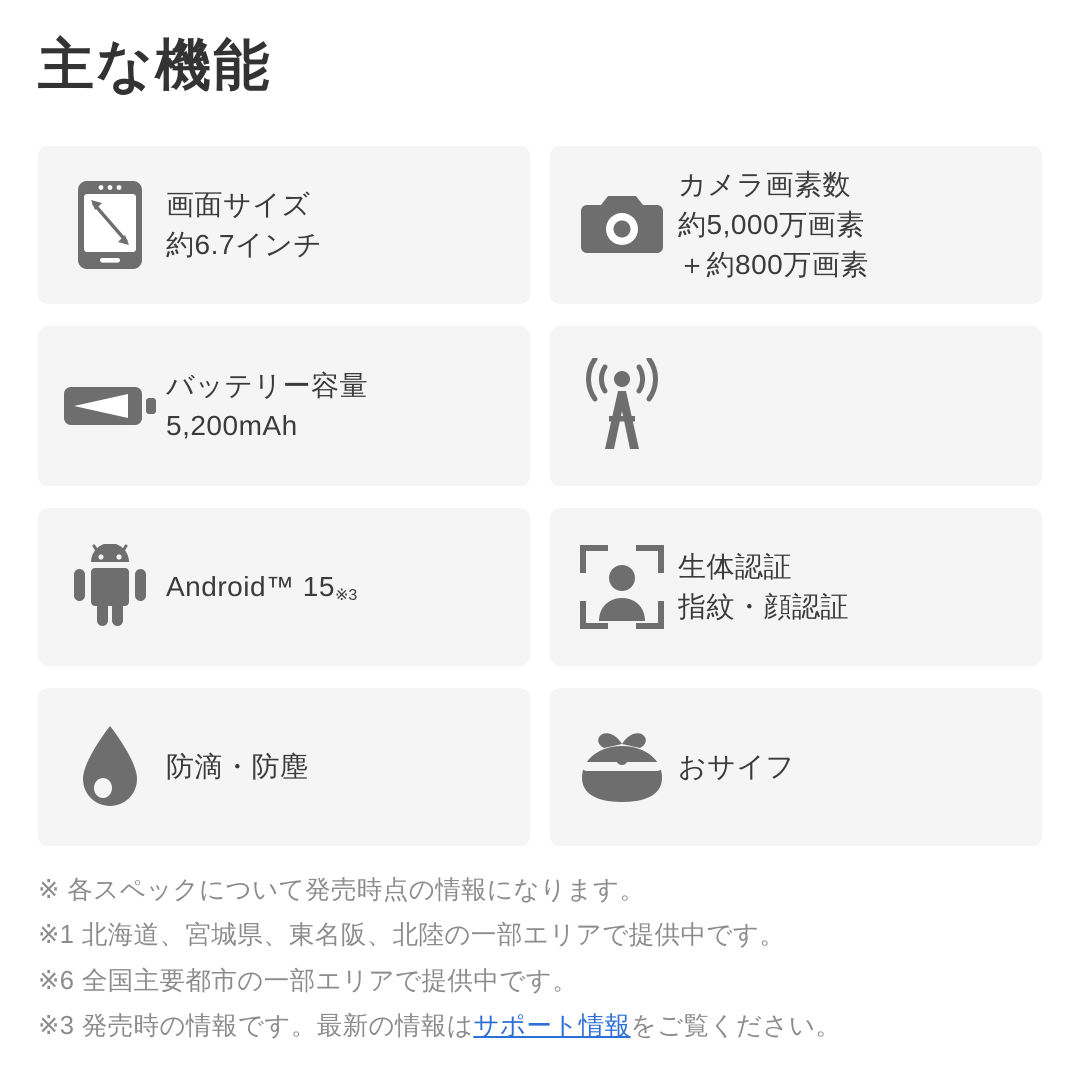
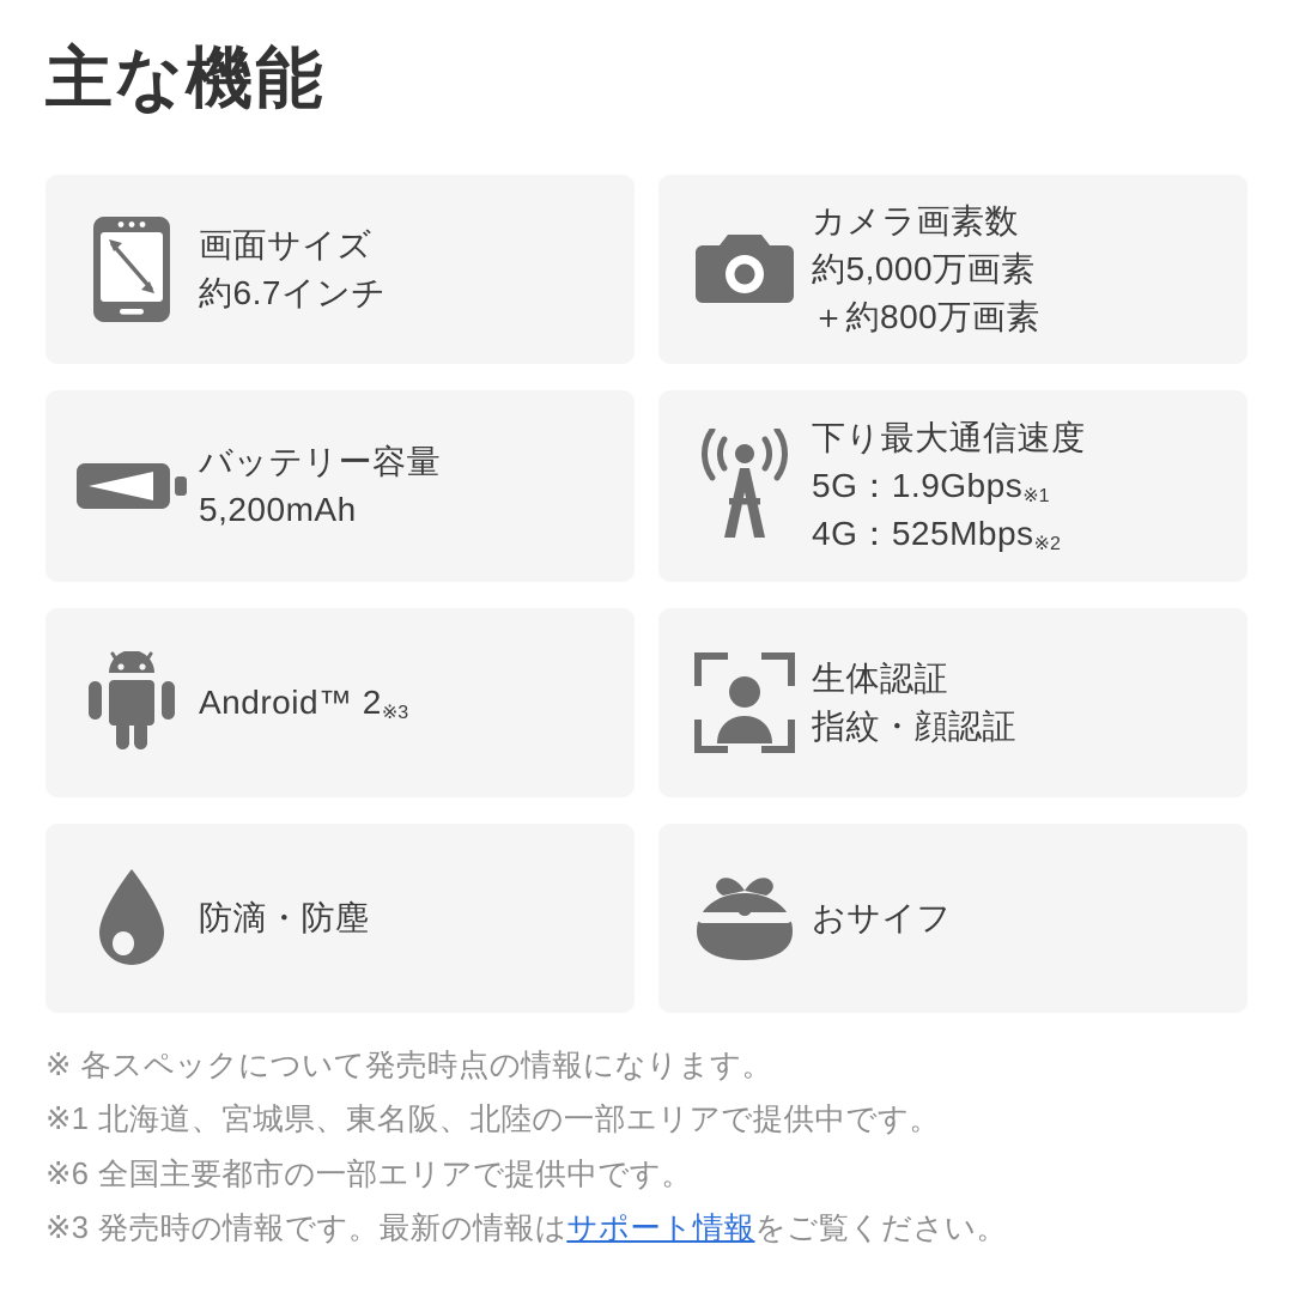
  主な機能
  画面サイズ
  約6.7インチ
  カメラ画素数
  約5,000万画素
  ＋約800万画素
  バッテリー容量
  5,200mAh
+ 下り最大通信速度
+ 5G：1.9Gbps※1
+ 4G：525Mbps※2
- Android™ 15※3
+ Android™ 2※3
  生体認証
  指紋・顔認証
  防滴・防塵
  おサイフ
  ※ 各スペックについて発売時点の情報になります。
  ※1 北海道、宮城県、東名阪、北陸の一部エリアで提供中です。
  ※6 全国主要都市の一部エリアで提供中です。
  ※3 発売時の情報です。最新の情報はサポート情報をご覧ください。
